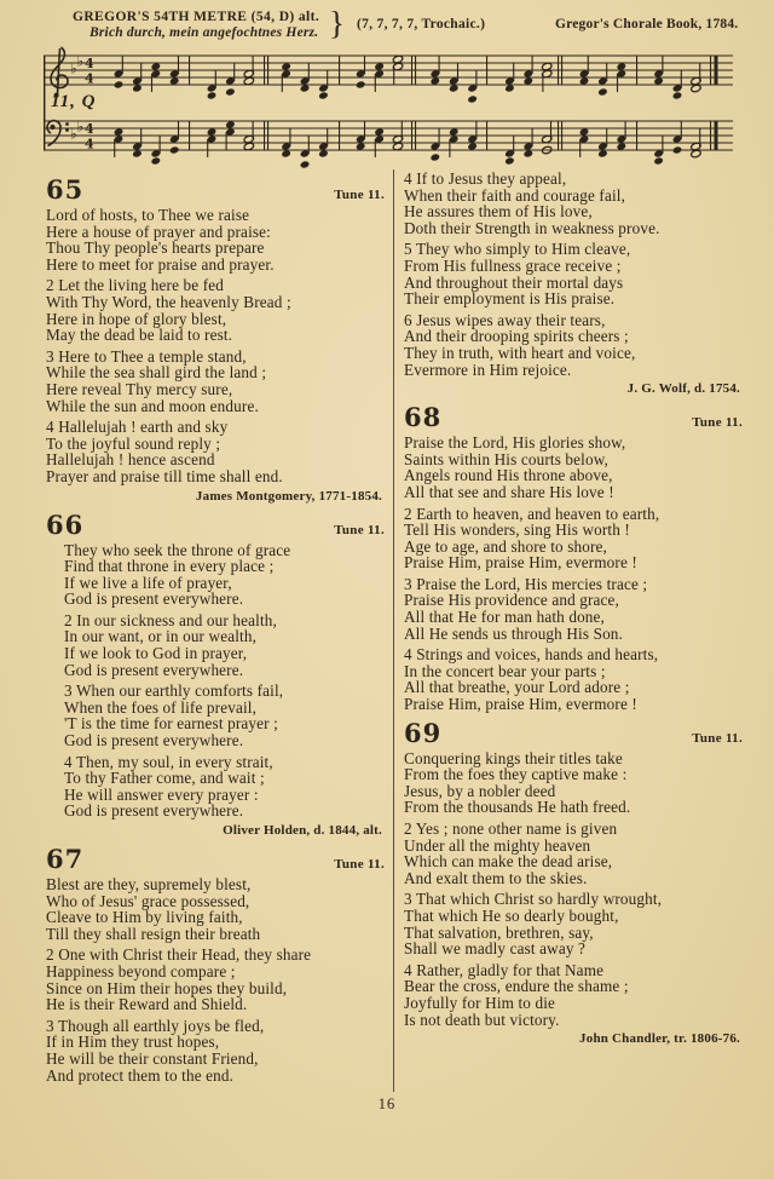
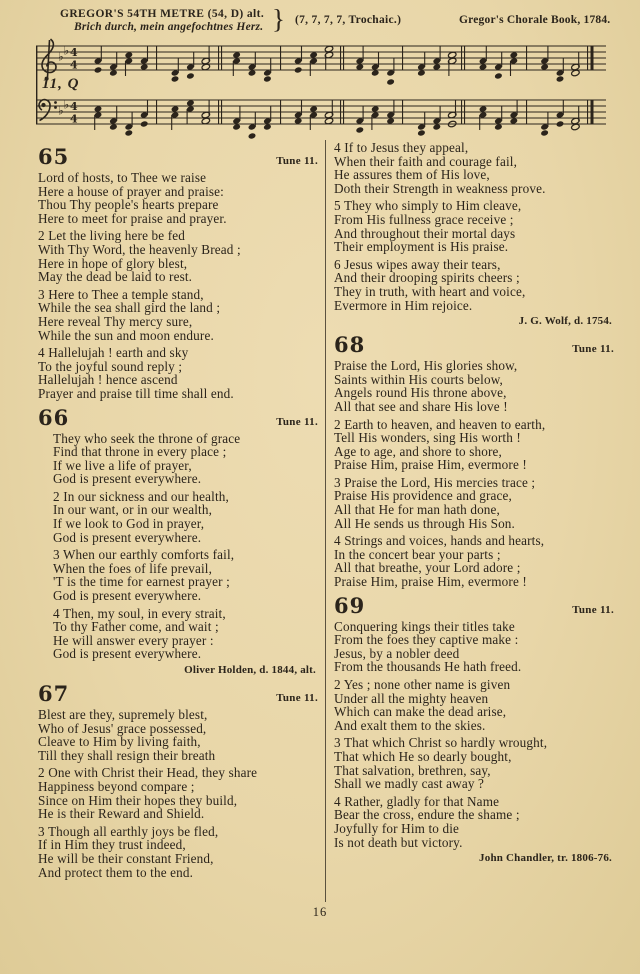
  GREGOR'S 54TH METRE (54, D) alt.
  Brich durch, mein angefochtnes Herz.
  }
  (7, 7, 7, 7, Trochaic.)
  Gregor's Chorale Book, 1784.
  ♭
  ♭
  4
  4
  ♭
  ♭
  4
  4
  11, Q
  65
  Tune 11.
  Lord of hosts, to Thee we raise
  Here a house of prayer and praise:
  Thou Thy people's hearts prepare
  Here to meet for praise and prayer.
  2 Let the living here be fed
  With Thy Word, the heavenly Bread ;
  Here in hope of glory blest,
  May the dead be laid to rest.
  3 Here to Thee a temple stand,
  While the sea shall gird the land ;
  Here reveal Thy mercy sure,
  While the sun and moon endure.
  4 Hallelujah ! earth and sky
  To the joyful sound reply ;
  Hallelujah ! hence ascend
  Prayer and praise till time shall end.
- James Montgomery, 1771-1854.
  66
  Tune 11.
  They who seek the throne of grace
  Find that throne in every place ;
  If we live a life of prayer,
  God is present everywhere.
  2 In our sickness and our health,
  In our want, or in our wealth,
  If we look to God in prayer,
  God is present everywhere.
  3 When our earthly comforts fail,
  When the foes of life prevail,
  'T is the time for earnest prayer ;
  God is present everywhere.
  4 Then, my soul, in every strait,
  To thy Father come, and wait ;
  He will answer every prayer :
  God is present everywhere.
  Oliver Holden, d. 1844, alt.
  67
  Tune 11.
  Blest are they, supremely blest,
  Who of Jesus' grace possessed,
  Cleave to Him by living faith,
  Till they shall resign their breath
  2 One with Christ their Head, they share
  Happiness beyond compare ;
  Since on Him their hopes they build,
  He is their Reward and Shield.
  3 Though all earthly joys be fled,
- If in Him they trust hopes,
+ If in Him they trust indeed,
  He will be their constant Friend,
  And protect them to the end.
  4 If to Jesus they appeal,
  When their faith and courage fail,
  He assures them of His love,
  Doth their Strength in weakness prove.
  5 They who simply to Him cleave,
  From His fullness grace receive ;
  And throughout their mortal days
  Their employment is His praise.
  6 Jesus wipes away their tears,
  And their drooping spirits cheers ;
  They in truth, with heart and voice,
  Evermore in Him rejoice.
  J. G. Wolf, d. 1754.
  68
  Tune 11.
  Praise the Lord, His glories show,
  Saints within His courts below,
  Angels round His throne above,
  All that see and share His love !
  2 Earth to heaven, and heaven to earth,
  Tell His wonders, sing His worth !
  Age to age, and shore to shore,
  Praise Him, praise Him, evermore !
  3 Praise the Lord, His mercies trace ;
  Praise His providence and grace,
  All that He for man hath done,
  All He sends us through His Son.
  4 Strings and voices, hands and hearts,
  In the concert bear your parts ;
  All that breathe, your Lord adore ;
  Praise Him, praise Him, evermore !
  69
  Tune 11.
  Conquering kings their titles take
  From the foes they captive make :
  Jesus, by a nobler deed
  From the thousands He hath freed.
  2 Yes ; none other name is given
  Under all the mighty heaven
  Which can make the dead arise,
  And exalt them to the skies.
  3 That which Christ so hardly wrought,
  That which He so dearly bought,
  That salvation, brethren, say,
  Shall we madly cast away ?
  4 Rather, gladly for that Name
  Bear the cross, endure the shame ;
  Joyfully for Him to die
  Is not death but victory.
  John Chandler, tr. 1806-76.
  16
